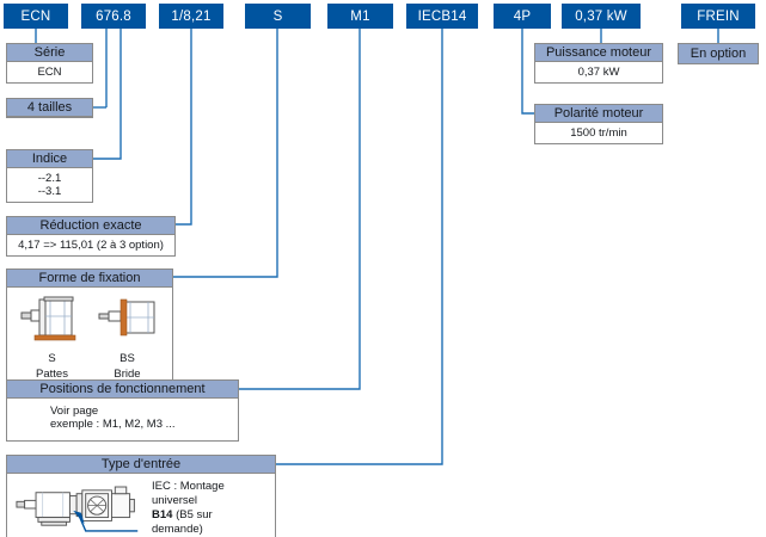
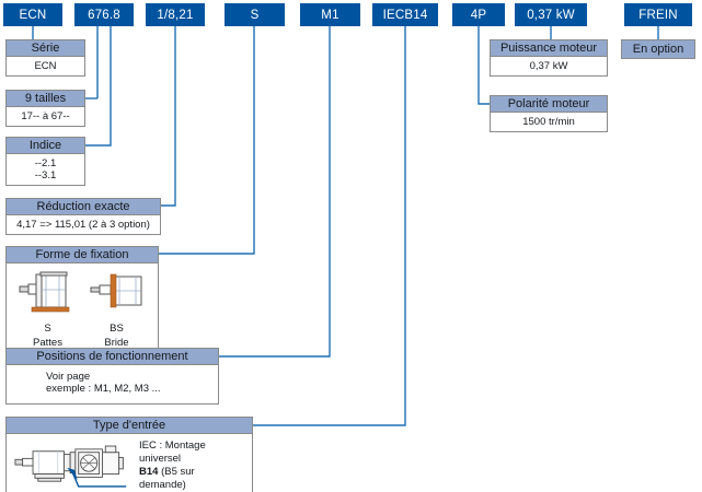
  ECN
  676.8
  1/8,21
  S
  M1
  IECB14
  4P
  0,37 kW
  FREIN
  Série
  ECN
- 4 tailles
+ 9 tailles
+ 17-- à 67--
  Indice
  --2.1
  --3.1
  Réduction exacte
  4,17 => 115,01 (2 à 3 option)
  Forme de fixation
  S
  Pattes
  BS
  Bride
  Positions de fonctionnement
  Voir page
  exemple : M1, M2, M3 ...
  Type d'entrée
  IEC : Montage universel
  B14 (B5 sur demande)
  Puissance moteur
  0,37 kW
  Polarité moteur
  1500 tr/min
  En option
